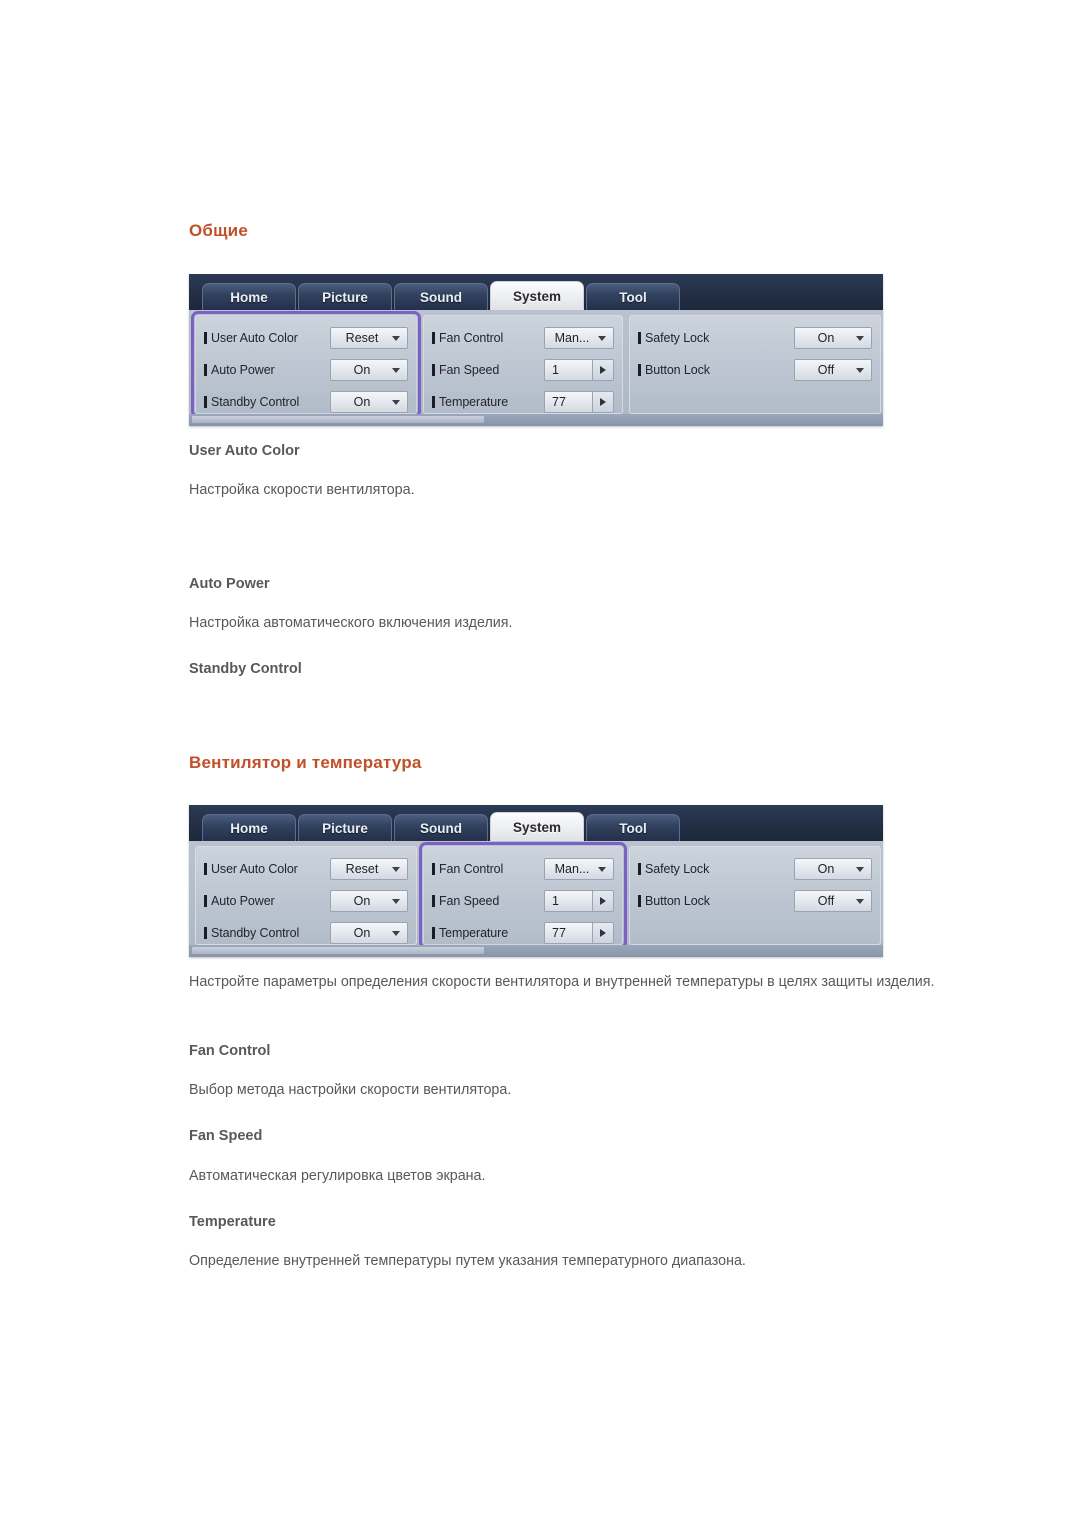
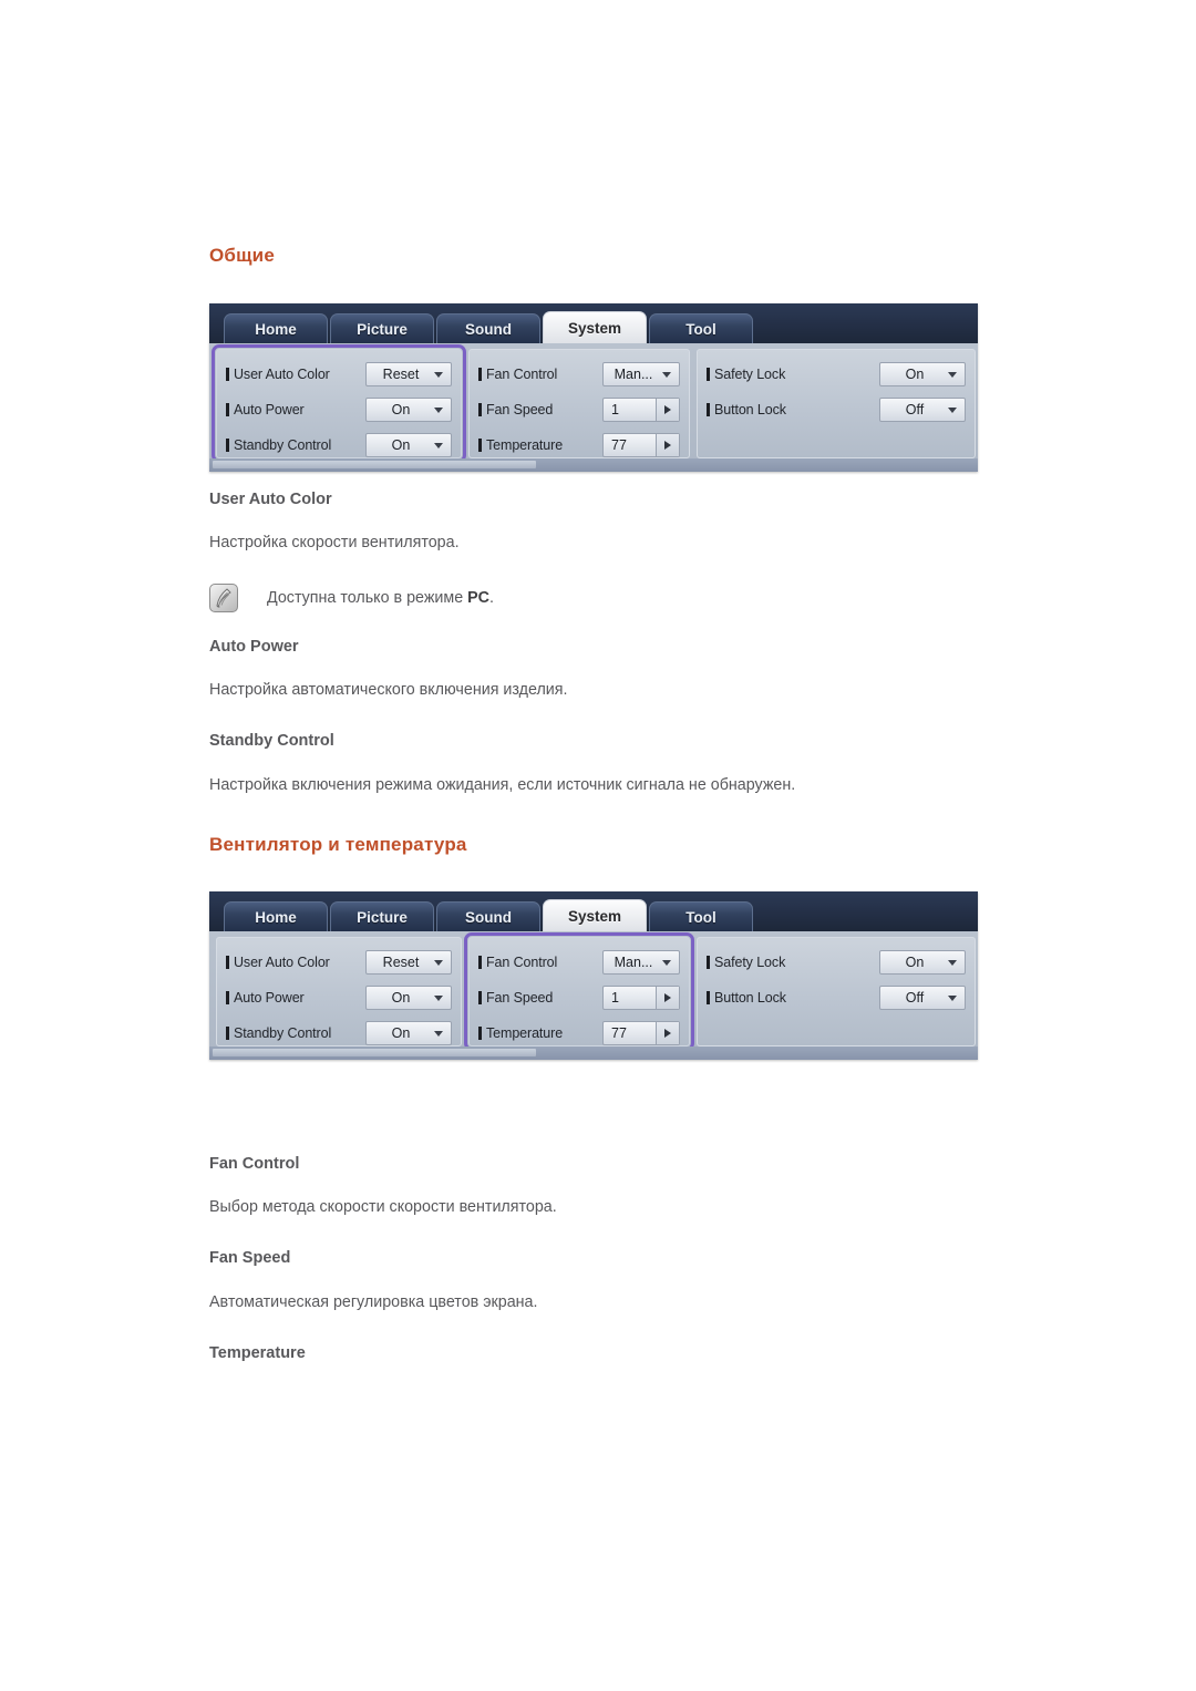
  Общие
  Home
  Picture
  Sound
  System
  Tool
  User Auto Color
  Reset
  Auto Power
  On
  Standby Control
  On
  Fan Control
  Man...
  Fan Speed
  1
  Temperature
  77
  Safety Lock
  On
  Button Lock
  Off
  User Auto Color
  Настройка скорости вентилятора.
+ Доступна только в режиме PC.
  Auto Power
  Настройка автоматического включения изделия.
  Standby Control
+ Настройка включения режима ожидания, если источник сигнала не обнаружен.
  Вентилятор и температура
  Home
  Picture
  Sound
  System
  Tool
  User Auto Color
  Reset
  Auto Power
  On
  Standby Control
  On
  Fan Control
  Man...
  Fan Speed
  1
  Temperature
  77
  Safety Lock
  On
  Button Lock
  Off
- Настройте параметры определения скорости вентилятора и внутренней температуры в целях защиты изделия.
  Fan Control
- Выбор метода настройки скорости вентилятора.
+ Выбор метода скорости скорости вентилятора.
  Fan Speed
  Автоматическая регулировка цветов экрана.
  Temperature
- Определение внутренней температуры путем указания температурного диапазона.
